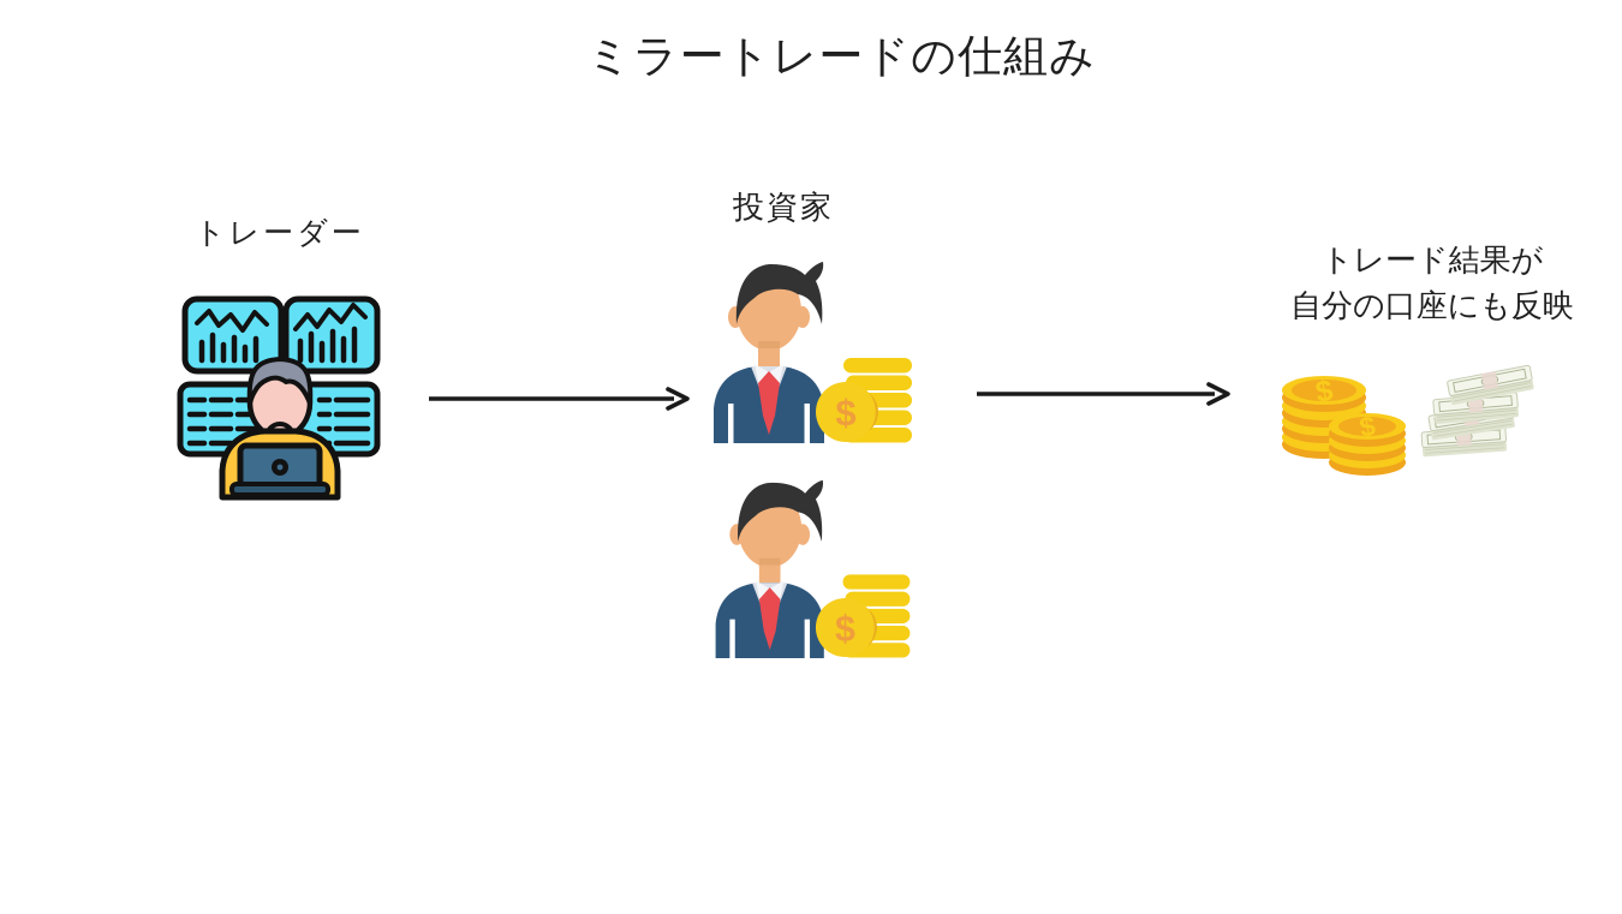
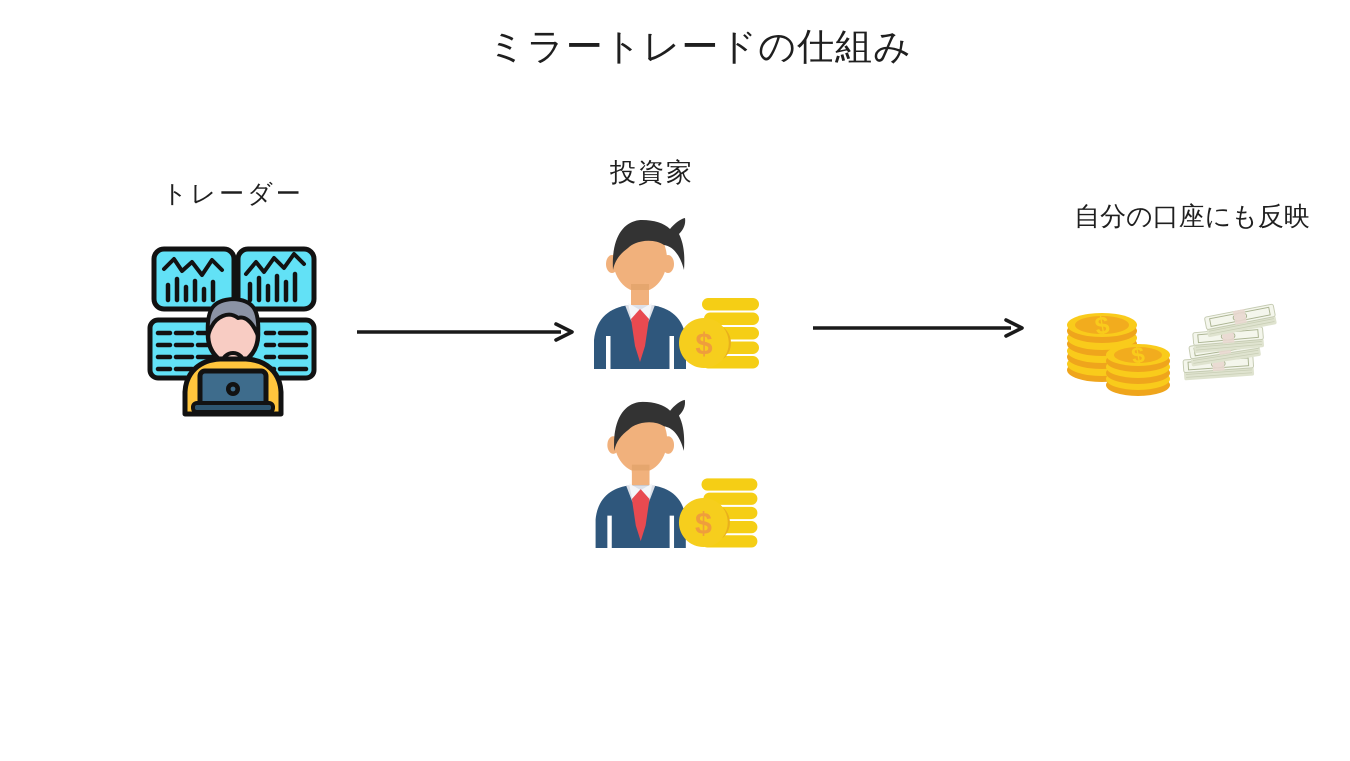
  ミラートレードの仕組み
  トレーダー
  投資家
  $
  $
- トレード結果が
  自分の口座にも反映
